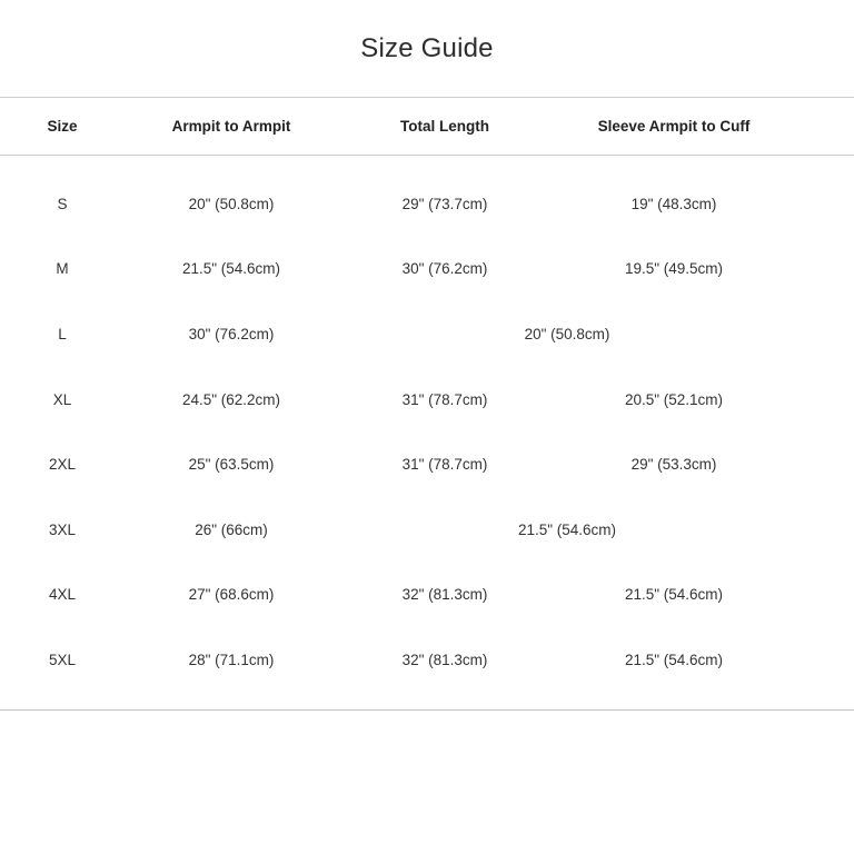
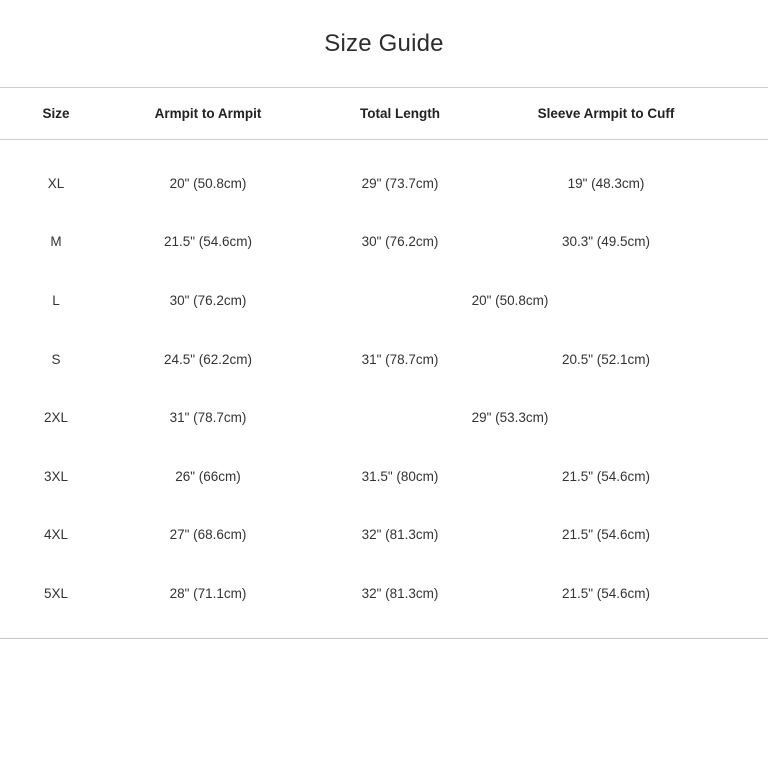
  Size Guide
  Size
  Armpit to Armpit
  Total Length
  Sleeve Armpit to Cuff
- S
+ XL
  20" (50.8cm)
  29" (73.7cm)
  19" (48.3cm)
  M
  21.5" (54.6cm)
  30" (76.2cm)
- 19.5" (49.5cm)
+ 30.3" (49.5cm)
  L
  30" (76.2cm)
  20" (50.8cm)
- XL
+ S
  24.5" (62.2cm)
  31" (78.7cm)
  20.5" (52.1cm)
  2XL
- 25" (63.5cm)
  31" (78.7cm)
  29" (53.3cm)
  3XL
  26" (66cm)
+ 31.5" (80cm)
  21.5" (54.6cm)
  4XL
  27" (68.6cm)
  32" (81.3cm)
  21.5" (54.6cm)
  5XL
  28" (71.1cm)
  32" (81.3cm)
  21.5" (54.6cm)
